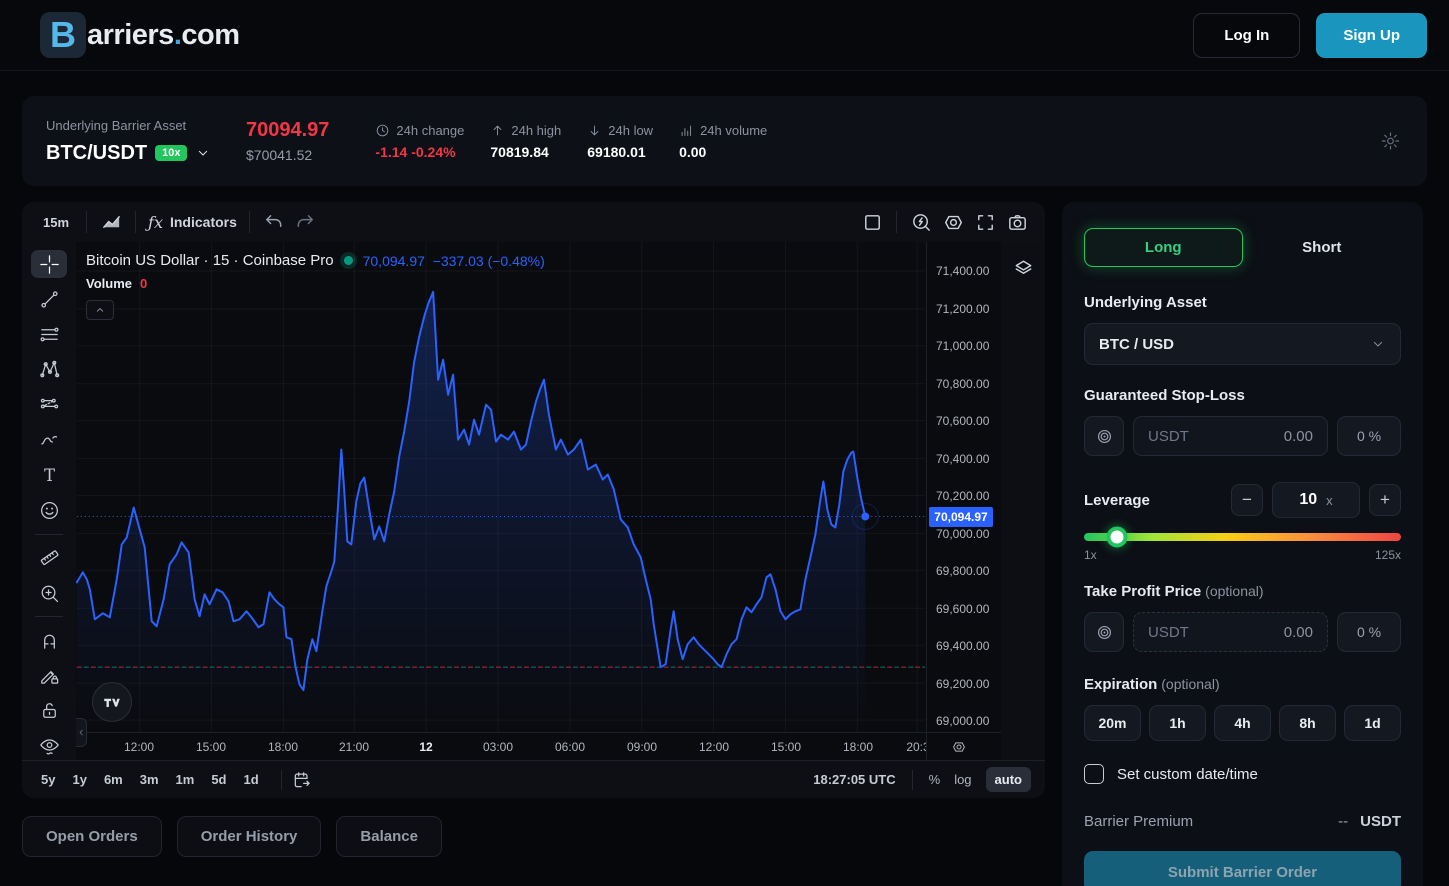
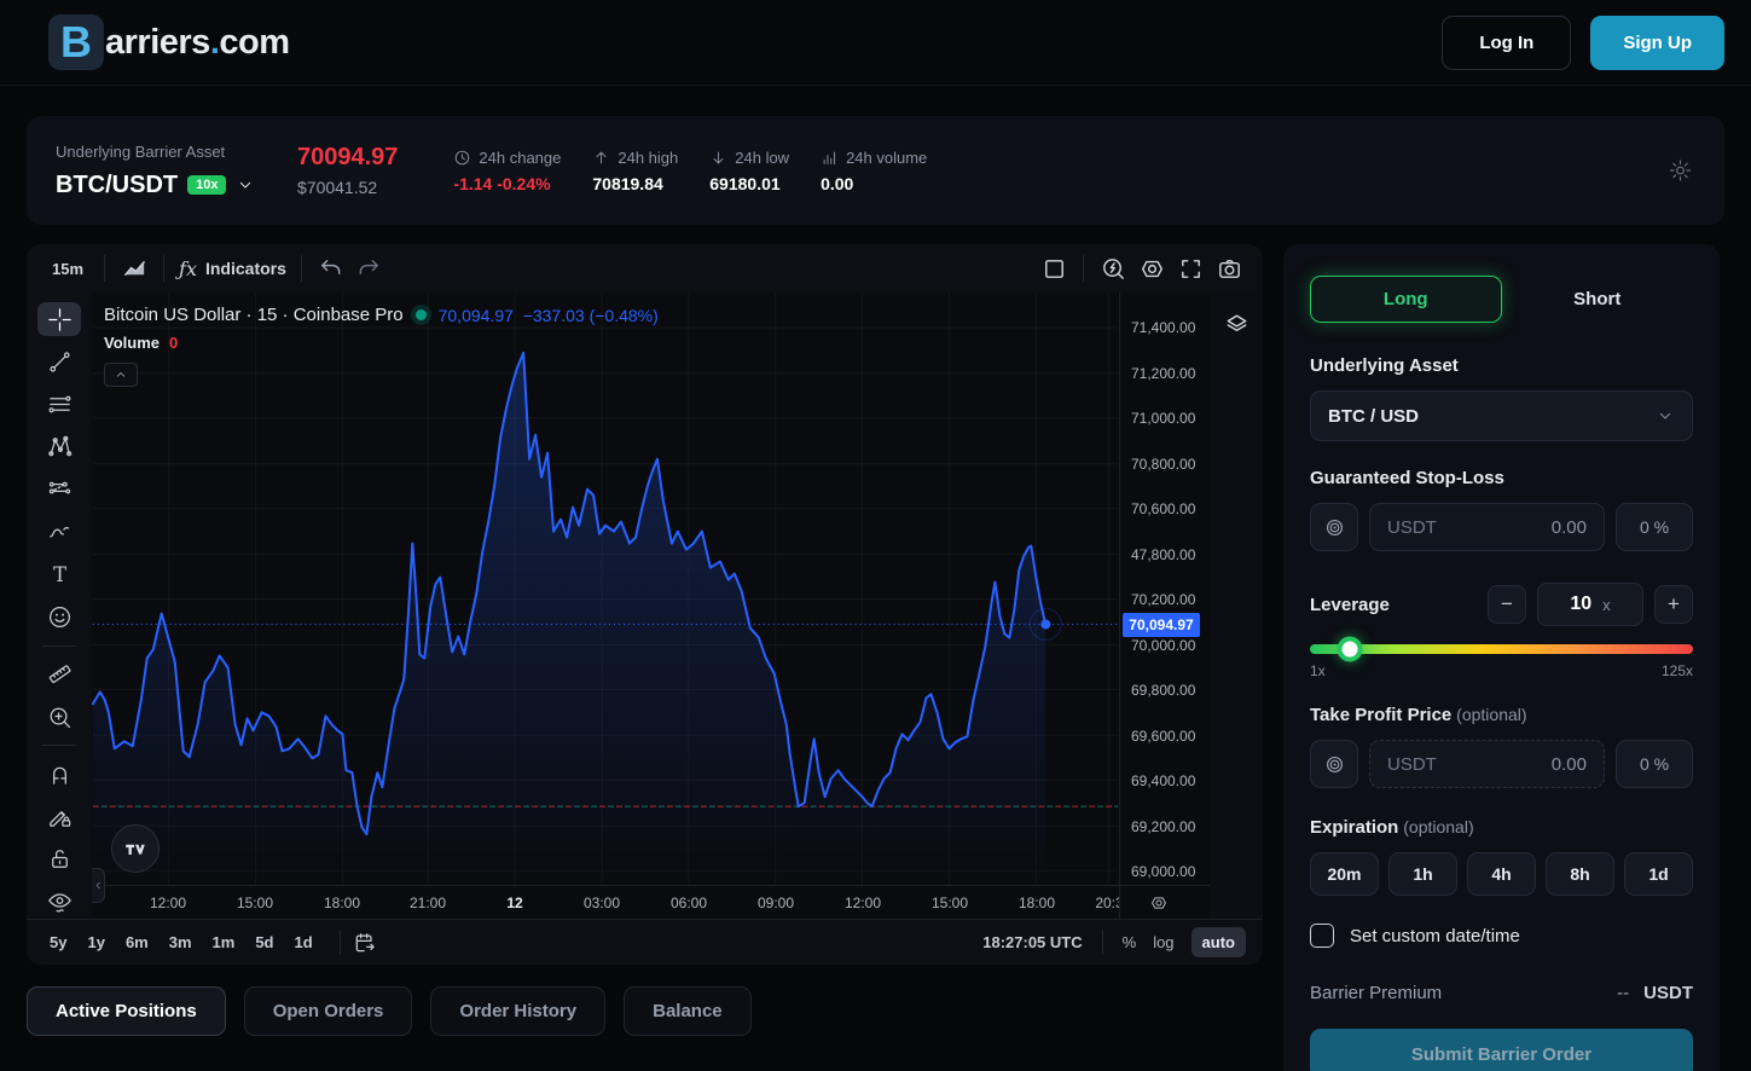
  B
  arriers.com
  Log In
  Sign Up
  Underlying Barrier Asset
  BTC/USDT
  10x
  70094.97
  $70041.52
  24h change
  -1.14 -0.24%
  24h high
  70819.84
  24h low
  69180.01
  24h volume
  0.00
  15m
  ƒx
  Indicators
  12:00
  15:00
  18:00
  21:00
  12
  03:00
  06:00
  09:00
  12:00
  15:00
  18:00
  20:
  Bitcoin US Dollar · 15 · Coinbase Pro
  70,094.97 −337.03 (−0.48%)
  Volume
  0
  71,400.00
  71,200.00
  71,000.00
  70,800.00
  70,600.00
- 70,400.00
+ 47,800.00
  70,200.00
  70,000.00
  69,800.00
  69,600.00
  69,400.00
  69,200.00
  69,000.00
  70,094.97
  5y
  1y
  6m
  3m
  1m
  5d
  1d
  18:27:05 UTC
  %
  log
  auto
+ Active Positions
  Open Orders
  Order History
  Balance
  Long
  Short
  Underlying Asset
  BTC / USD
  Guaranteed Stop-Loss
  USDT
  0.00
  0 %
  Leverage
  −
  10
  x
  +
  1x
  125x
  Take Profit Price (optional)
  USDT
  0.00
  0 %
  Expiration (optional)
  20m
  1h
  4h
  8h
  1d
  Set custom date/time
  Barrier Premium
  --
  USDT
  Submit Barrier Order
